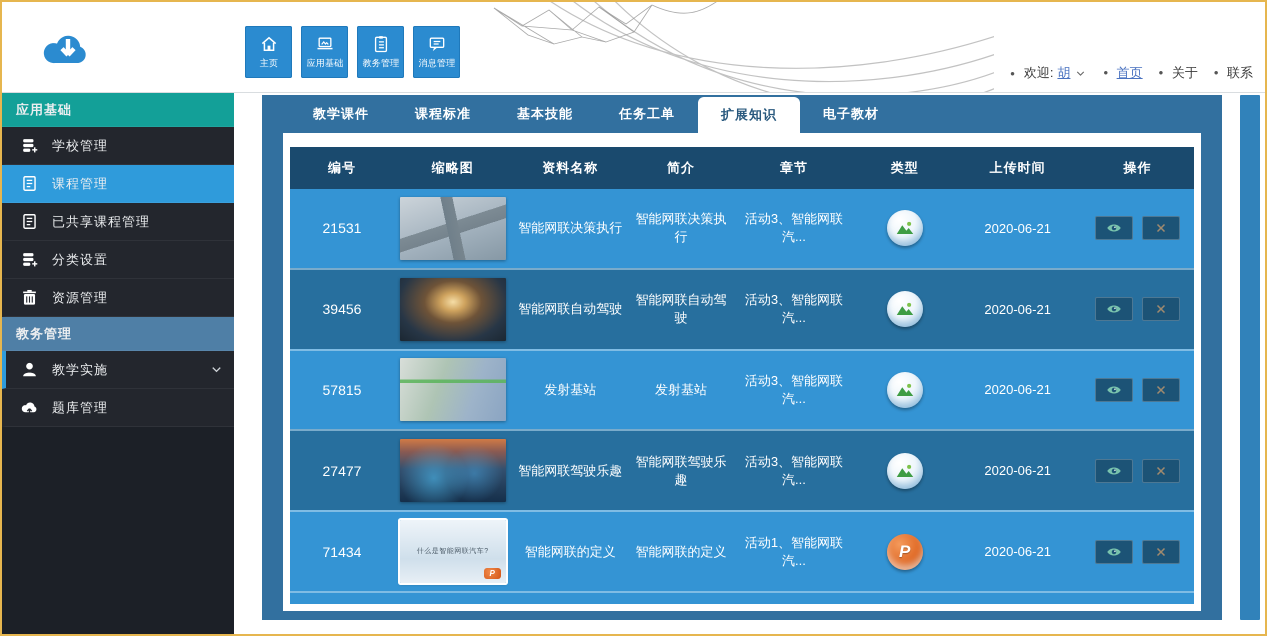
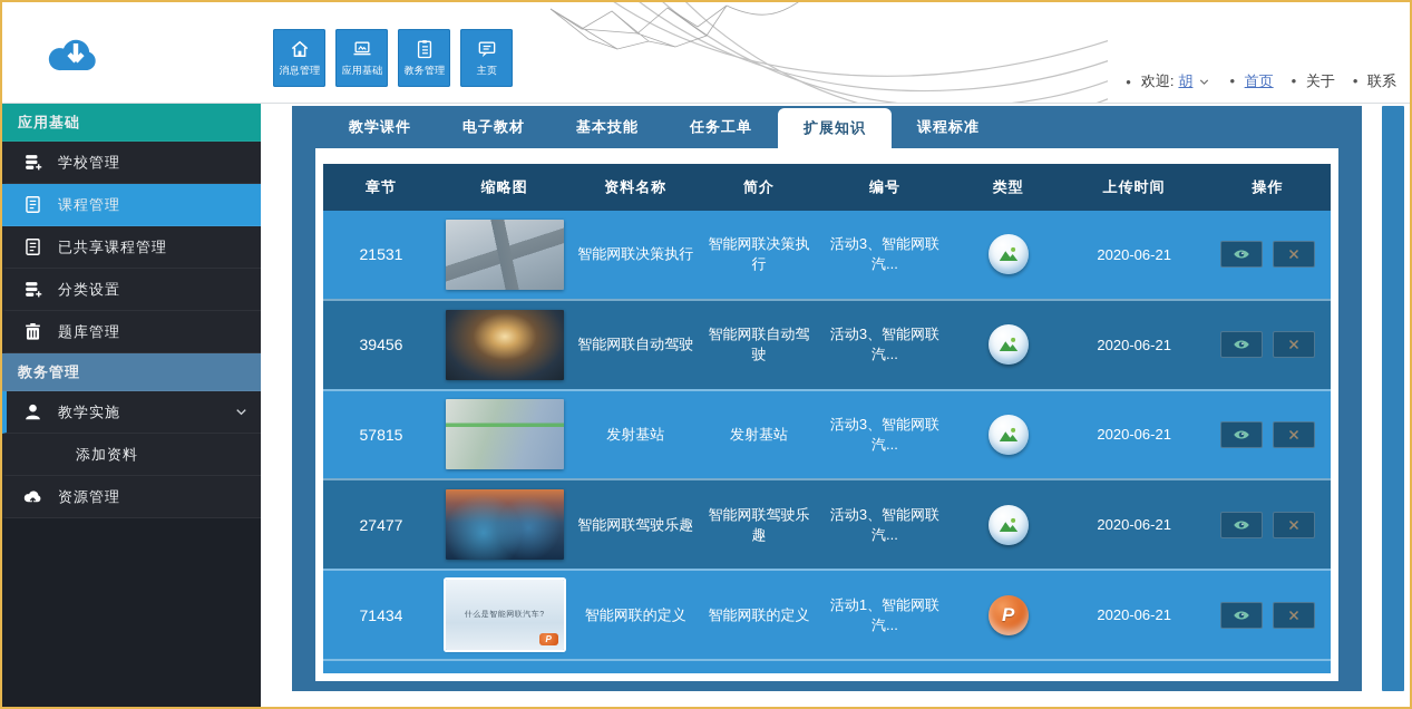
- 主页
+ 消息管理
  应用基础
  教务管理
- 消息管理
+ 主页
  欢迎:
  胡
  首页
  关于
  联系
  应用基础
  学校管理
  课程管理
  已共享课程管理
  分类设置
- 资源管理
+ 题库管理
  教务管理
  教学实施
+ 添加资料
- 题库管理
+ 资源管理
  教学课件
- 课程标准
+ 电子教材
  基本技能
  任务工单
  扩展知识
- 电子教材
+ 课程标准
- 编号
+ 章节
  缩略图
  资料名称
  简介
- 章节
+ 编号
  类型
  上传时间
  操作
  21531
  智能网联决策执行
  智能网联决策执行
  活动3、智能网联汽...
  2020-06-21
  39456
  智能网联自动驾驶
  智能网联自动驾驶
  活动3、智能网联汽...
  2020-06-21
  57815
  发射基站
  发射基站
  活动3、智能网联汽...
  2020-06-21
  27477
  智能网联驾驶乐趣
  智能网联驾驶乐趣
  活动3、智能网联汽...
  2020-06-21
  71434
  P
  智能网联的定义
  智能网联的定义
  活动1、智能网联汽...
  P
  2020-06-21
